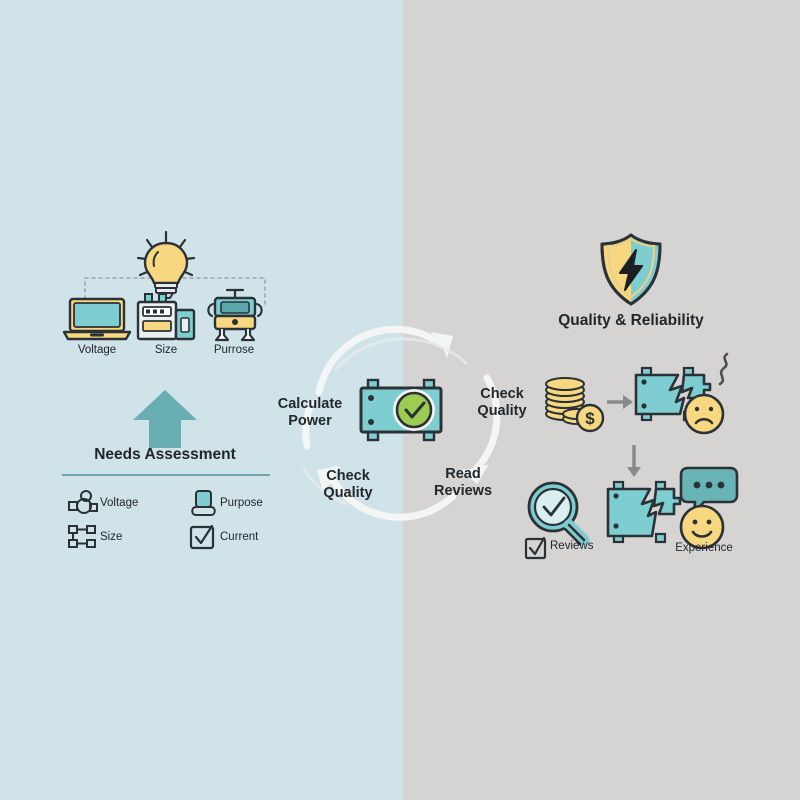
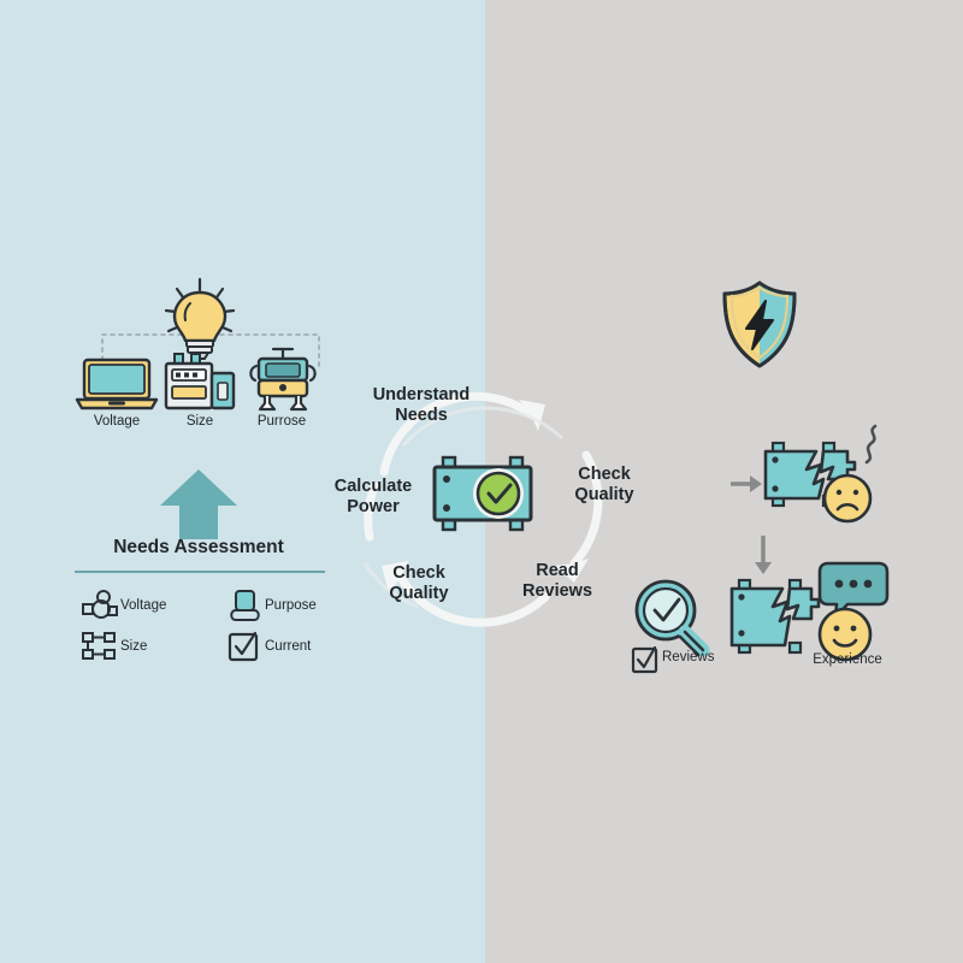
  Voltage
  Size
  Purrose
  Needs Assessment
  Voltage
  Purpose
  Size
  Current
+ Understand
+ Needs
  Calculate
  Power
  Check
  Quality
  Check
  Quality
  Read
  Reviews
- Quality & Reliability
- $
  Reviews
  Experience
